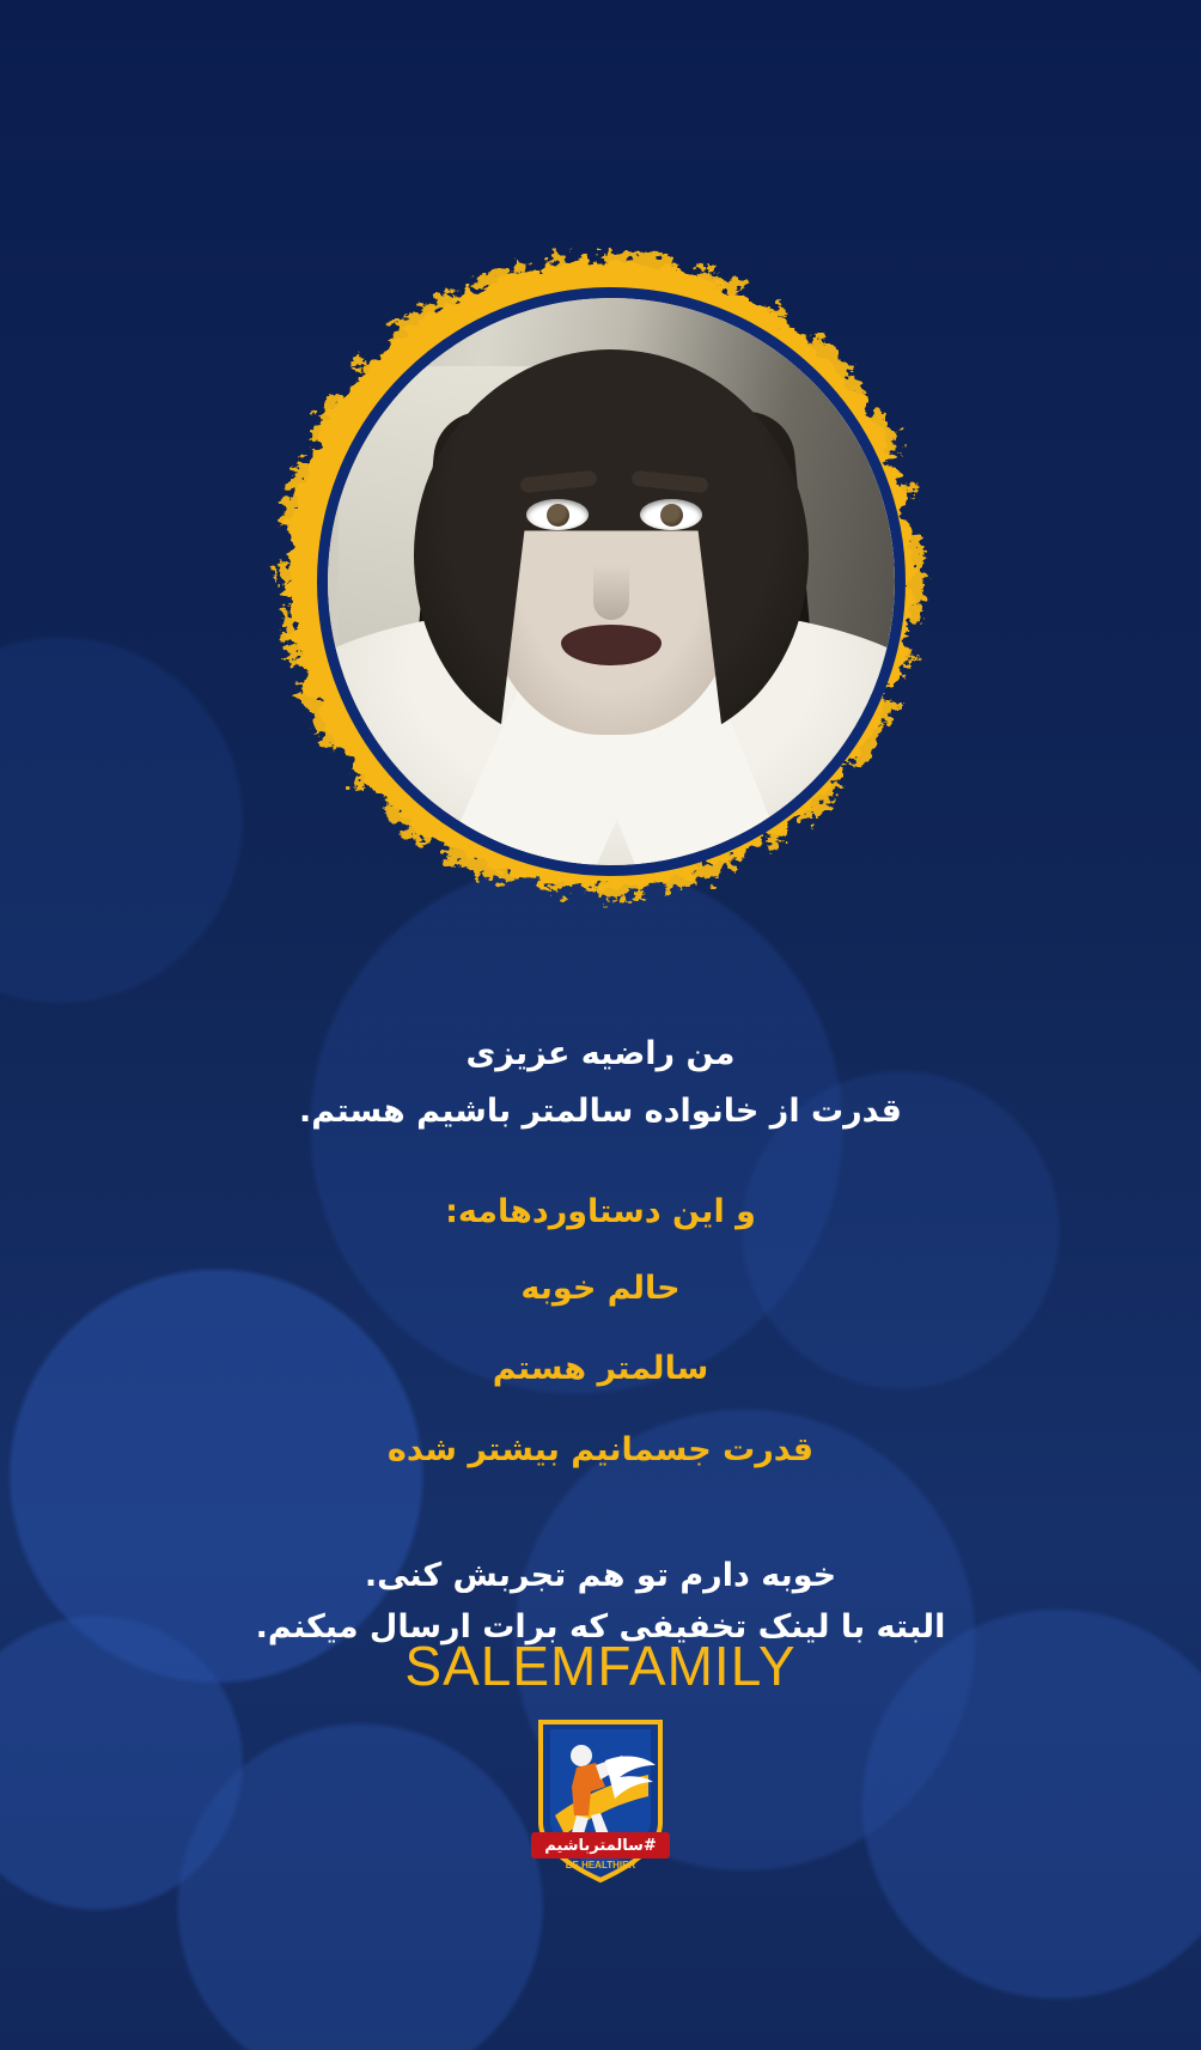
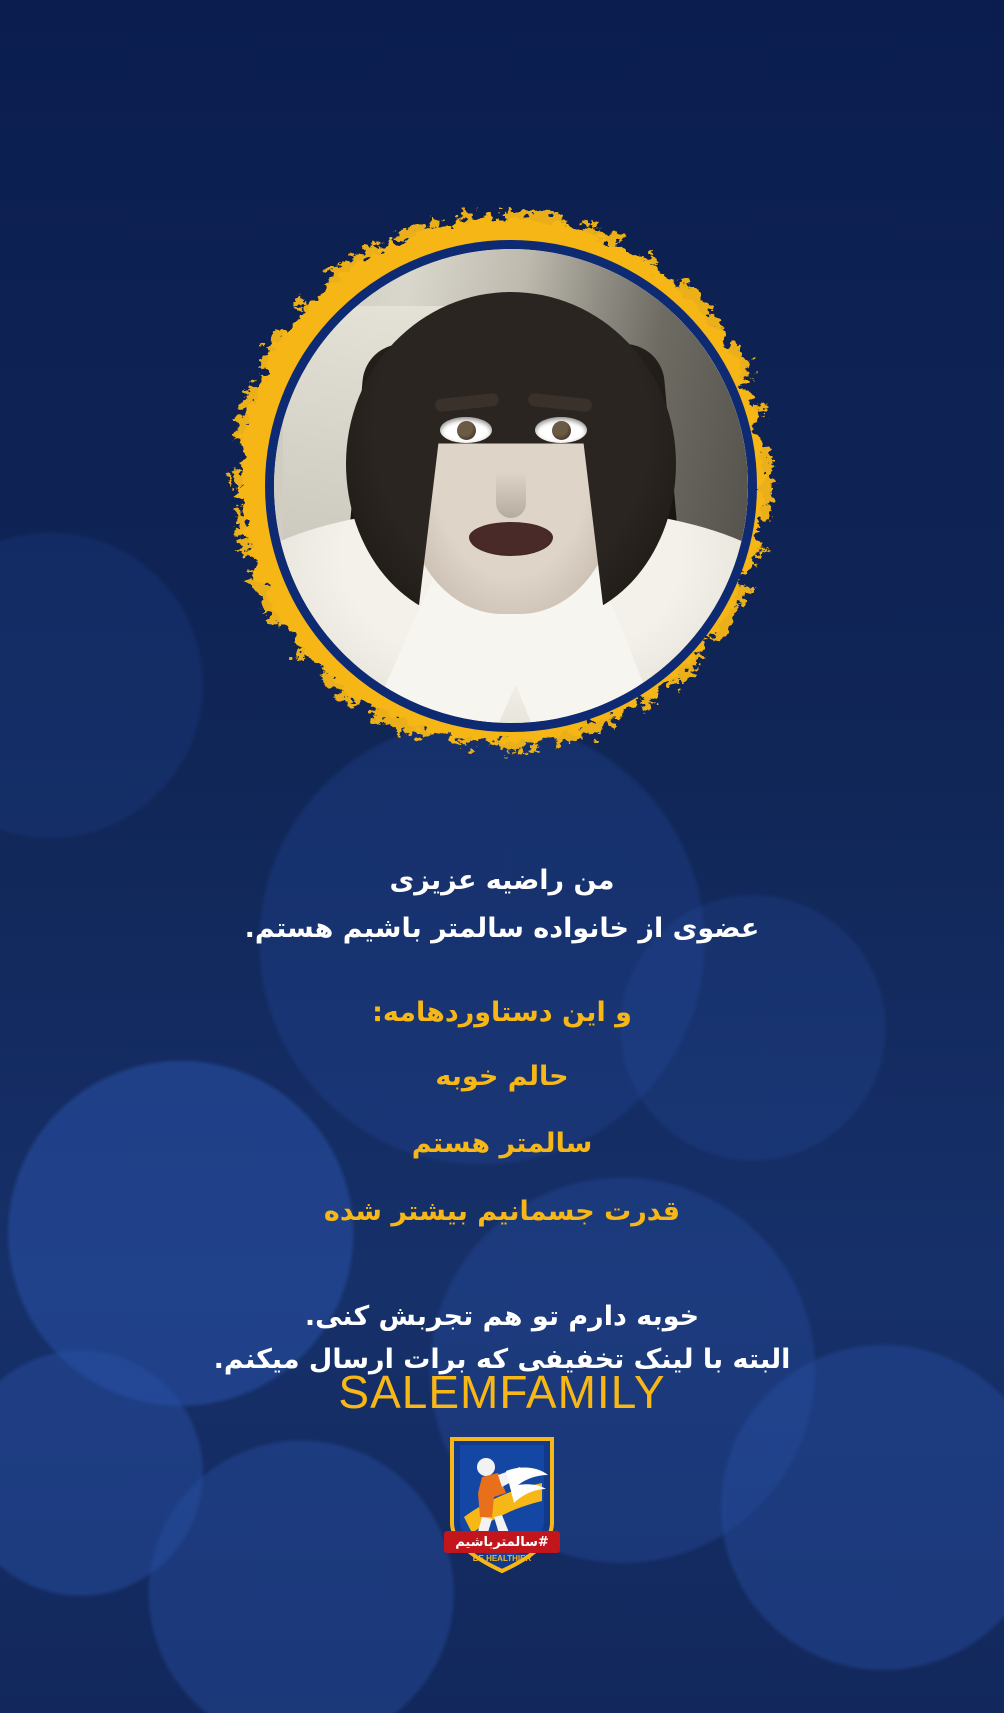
  من راضیه عزیزی
- قدرت از خانواده سالمتر باشیم هستم.
+ عضوی از خانواده سالمتر باشیم هستم.
  و این دستاوردهامه:
  حالم خوبه
  سالمتر هستم
  قدرت جسمانیم بیشتر شده
  خوبه دارم تو هم تجربش کنی.
  البته با لینک تخفیفی که برات ارسال میکنم.
  SALEMFAMILY
  #سالمتر‌باشیم
  BE HEALTHIER
